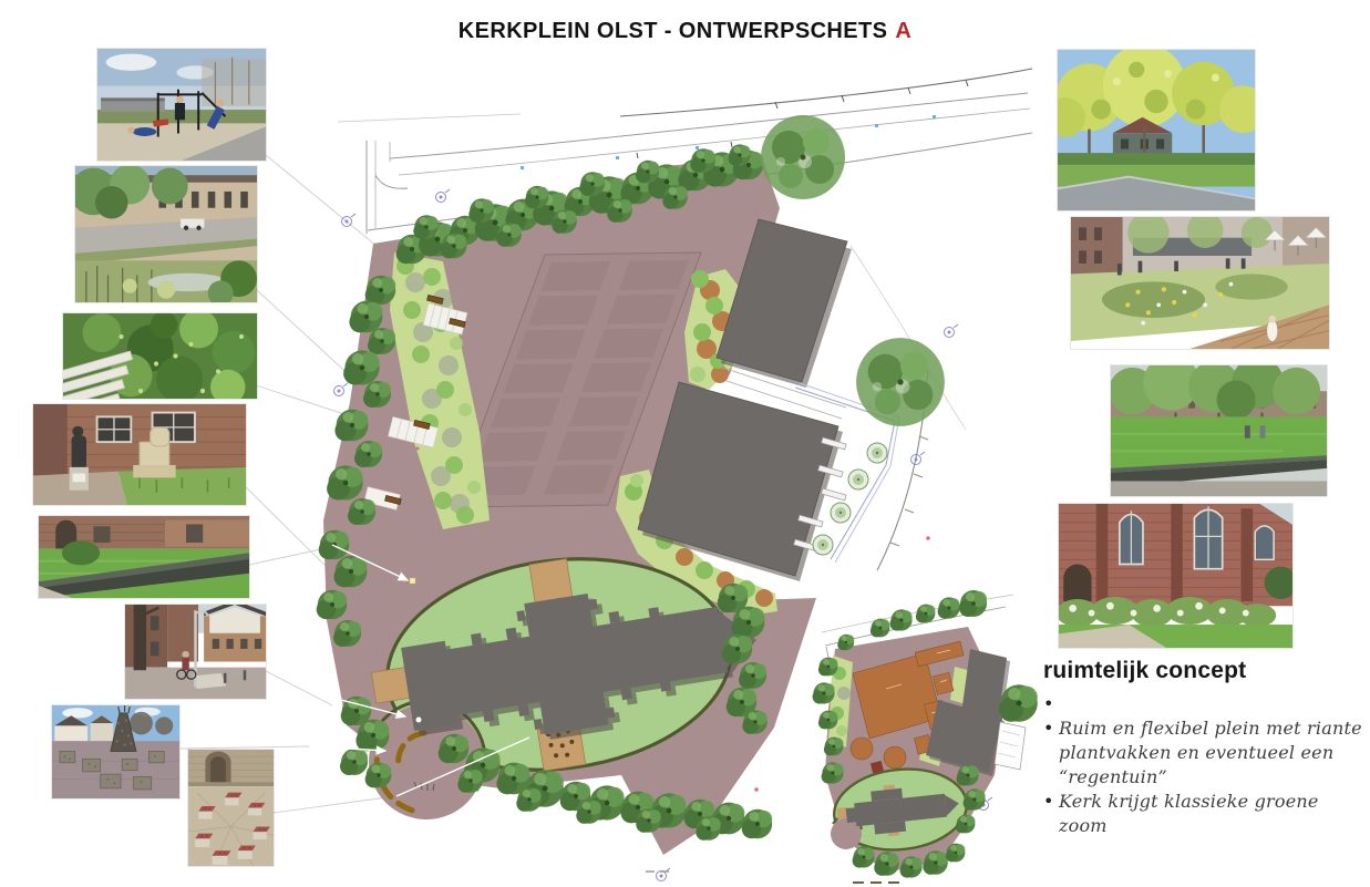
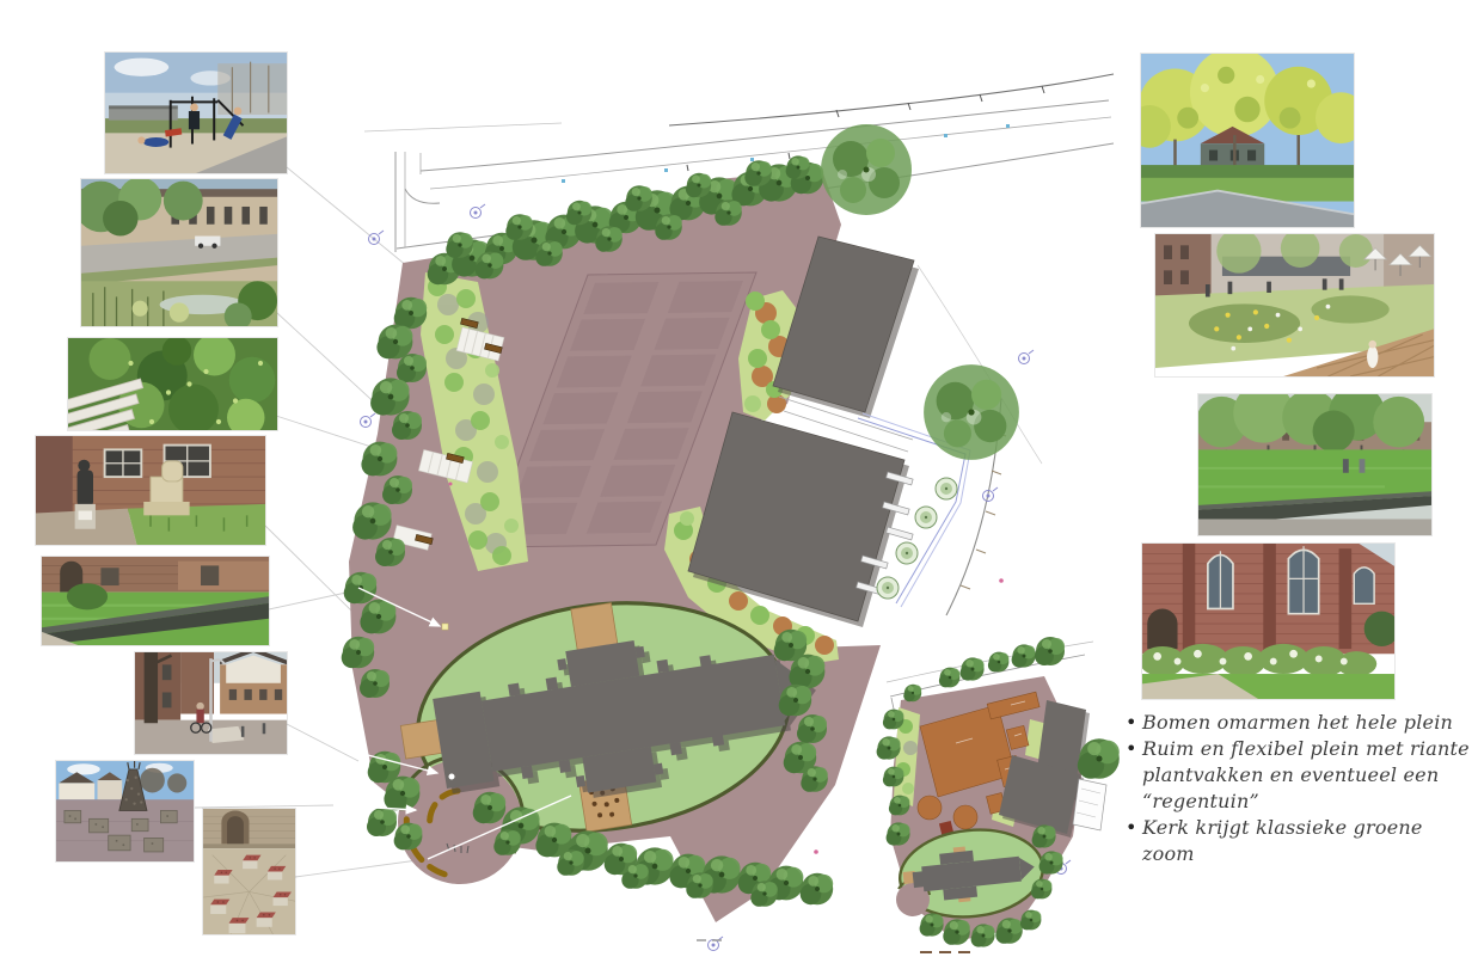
- KERKPLEIN OLST - ONTWERPSCHETS A
- ruimtelijk concept
  •
+ Bomen omarmen het hele plein
  •
  Ruim en flexibel plein met riante plantvakken en eventueel een “regentuin”
  •
  Kerk krijgt klassieke groene zoom
